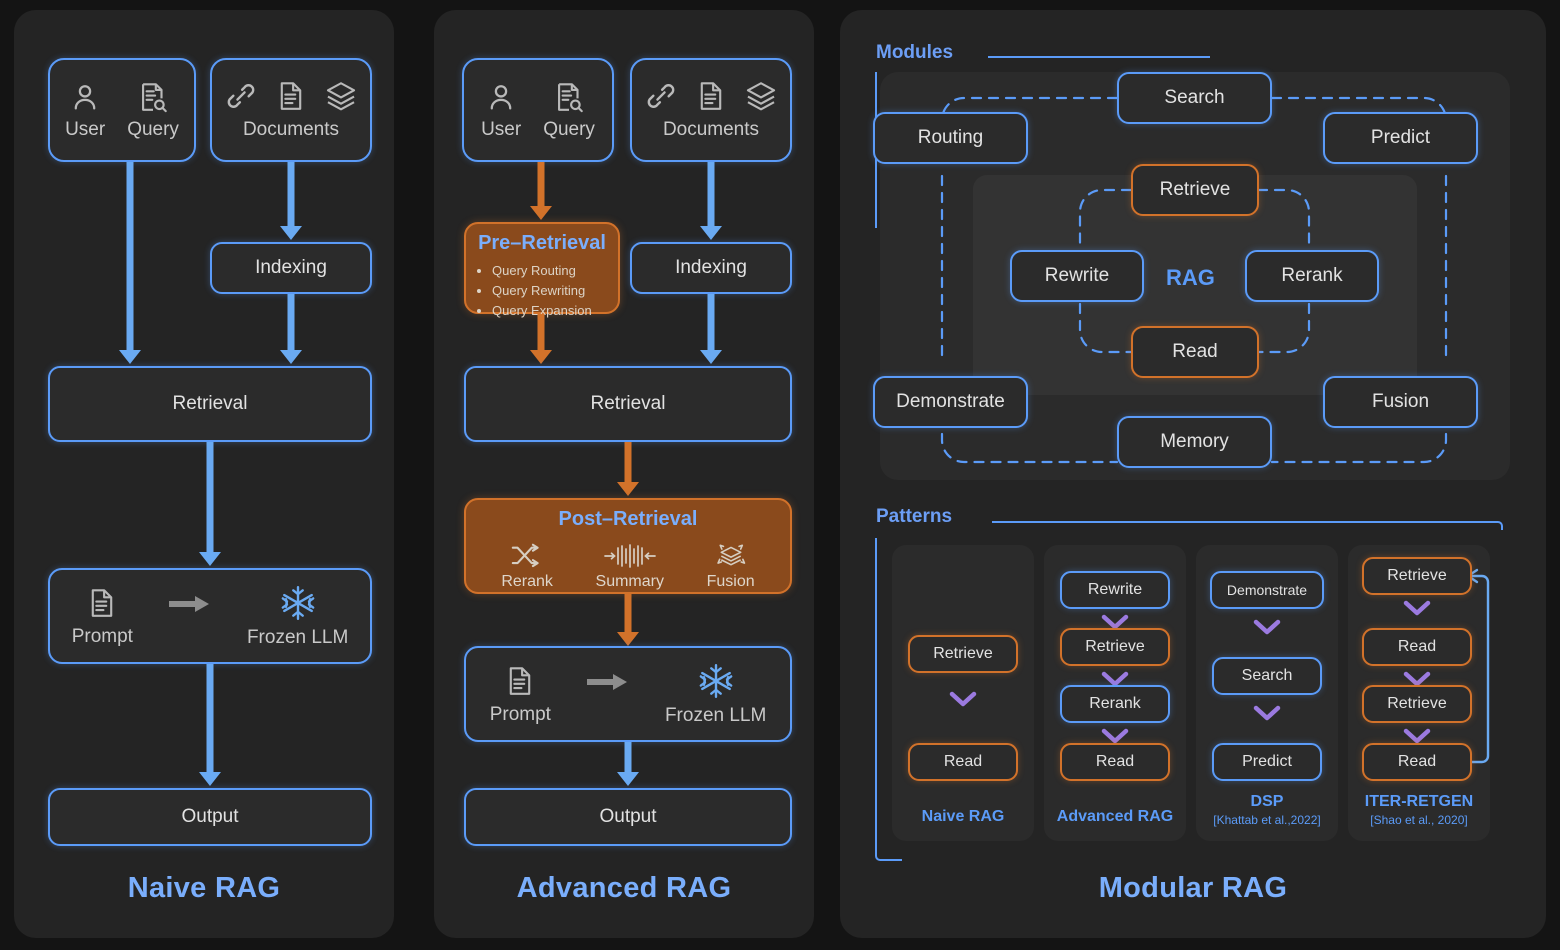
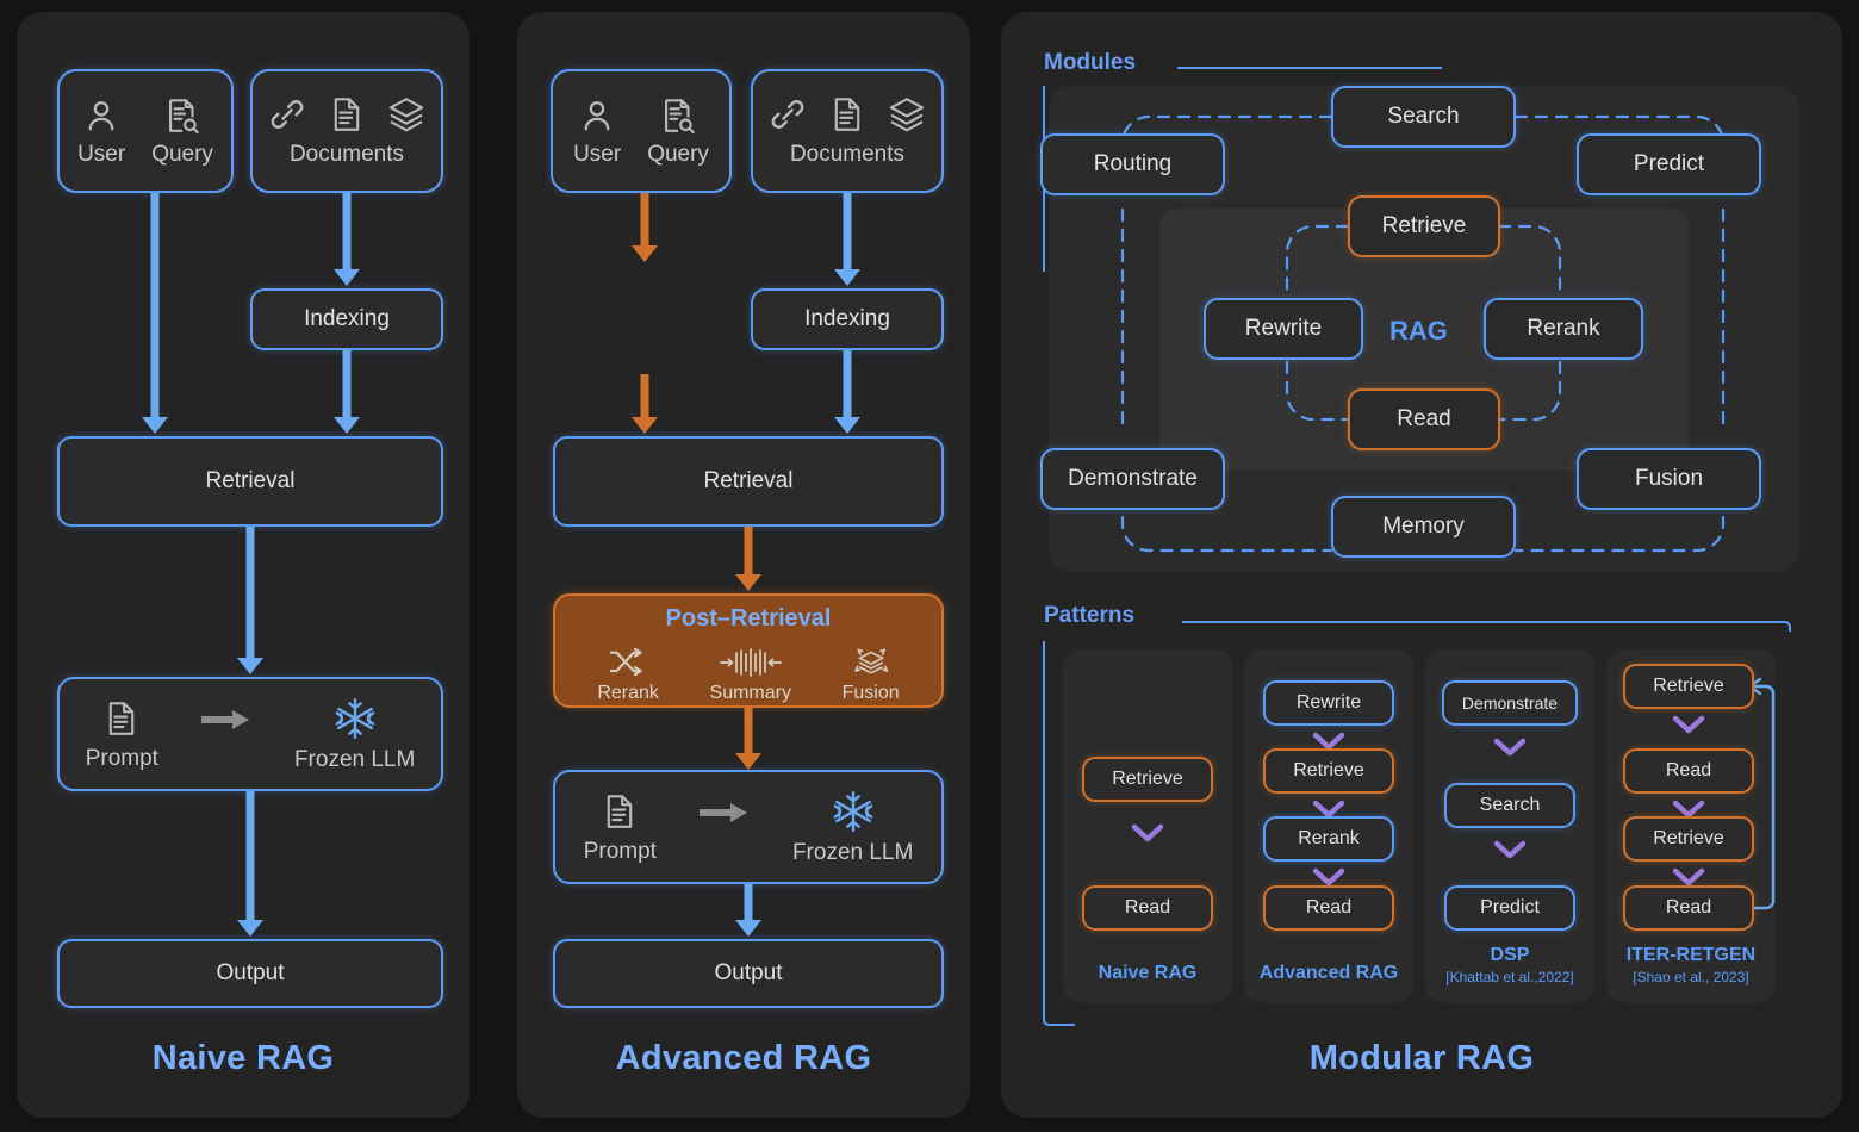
  User
  Query
  Documents
  Indexing
  Retrieval
  Prompt
  Frozen LLM
  Output
  Naive RAG
  User
  Query
  Documents
- Pre–Retrieval
- Query Routing
- Query Rewriting
- Query Expansion
  Indexing
  Retrieval
  Post–Retrieval
  Rerank
  Summary
  Fusion
  Prompt
  Frozen LLM
  Output
  Advanced RAG
  Modules
  Search
  Routing
  Predict
  Retrieve
  Rewrite
  RAG
  Rerank
  Read
  Demonstrate
  Fusion
  Memory
  Patterns
  Retrieve
  Read
  Naive RAG
  Rewrite
  Retrieve
  Rerank
  Read
  Advanced RAG
  Demonstrate
  Search
  Predict
  DSP
  [Khattab et al.,2022]
  Retrieve
  Read
  Retrieve
  Read
  ITER-RETGEN
- [Shao et al., 2020]
+ [Shao et al., 2023]
  Modular RAG
